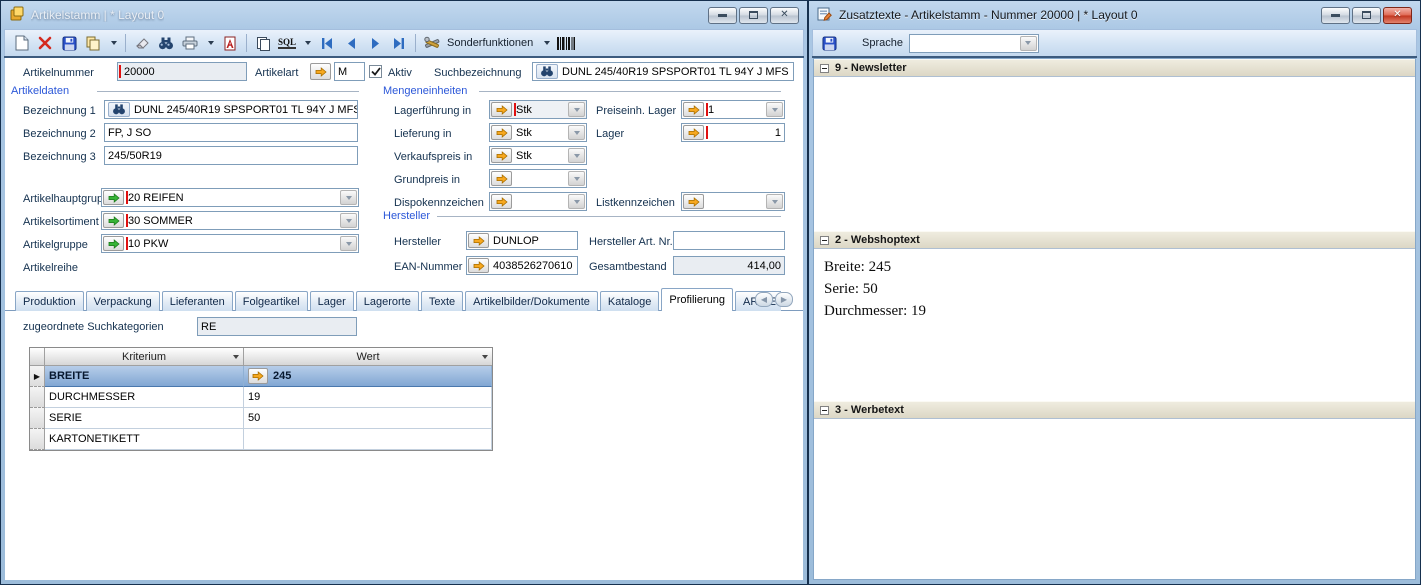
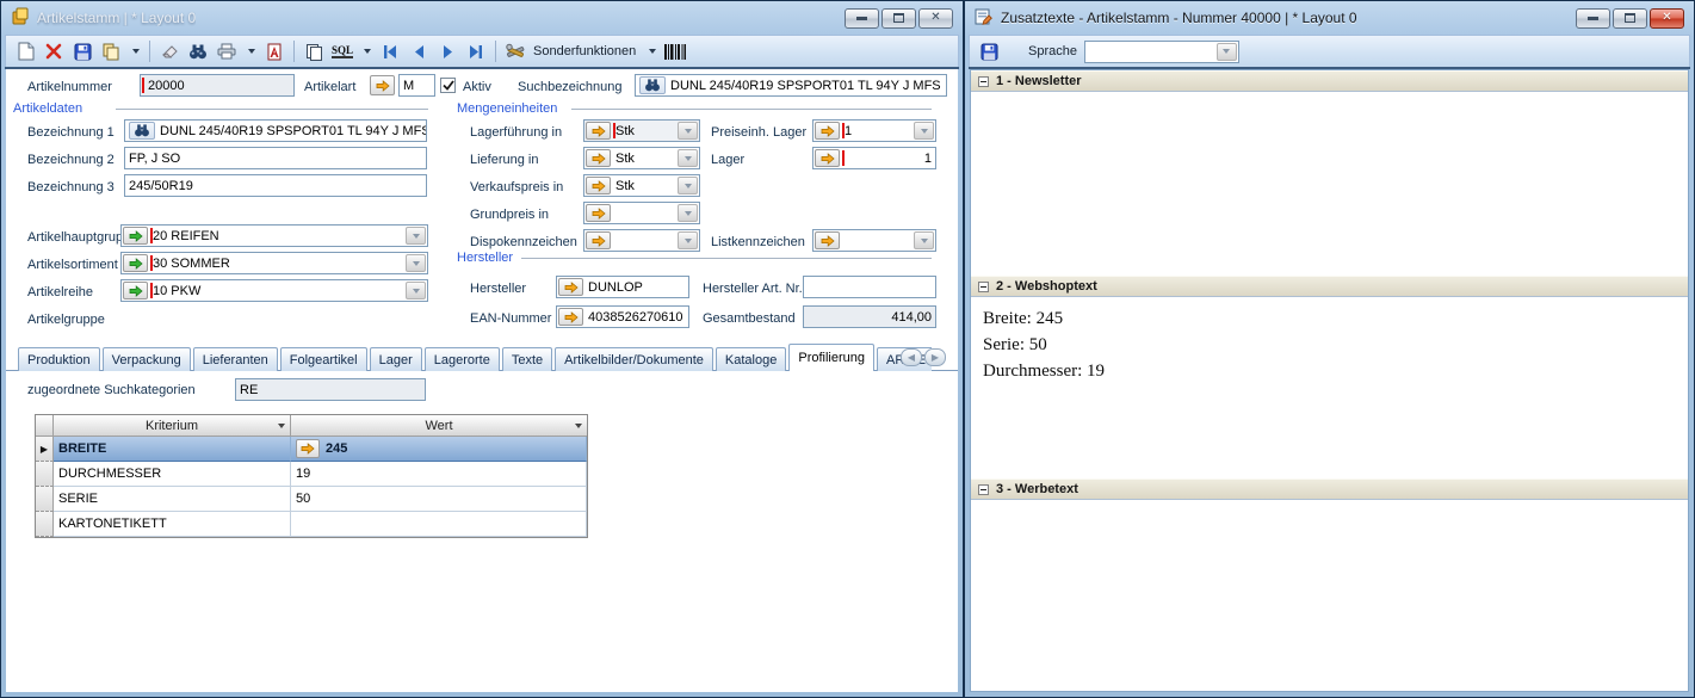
  Artikelstamm | * Layout 0
  ✕
  SQL
  Sonderfunktionen
  Artikelnummer
  20000
  Artikelart
  M
  Aktiv
  Suchbezeichnung
  DUNL 245/40R19 SPSPORT01 TL 94Y J MFS
  Artikeldaten
  Mengeneinheiten
  Bezeichnung 1
  DUNL 245/40R19 SPSPORT01 TL 94Y J MFS
  Bezeichnung 2
  FP, J SO
  Bezeichnung 3
  245/50R19
  Artikelhauptgru
  20 REIFEN
  Artikelsortiment
  30 SOMMER
- Artikelgruppe
+ Artikelreihe
  10 PKW
- Artikelreihe
+ Artikelgruppe
  Lagerführung in
  Stk
  Lieferung in
  Stk
  Verkaufspreis in
  Stk
  Grundpreis in
  Dispokennzeichen
  Preiseinh. Lager
  1
  Lager
  1
  Listkennzeichen
  Hersteller
  Hersteller
  DUNLOP
  Hersteller Art. Nr.
  EAN-Nummer
  4038526270610
  Gesamtbestand
  414,00
  Produktion
  Verpackung
  Lieferanten
  Folgeartikel
  Lager
  Lagerorte
  Texte
  Artikelbilder/Dokumente
  Kataloge
  Profilierung
  ◀
  ▶
  zugeordnete Suchkategorien
  RE
  Kriterium
  Wert
  ▶
  BREITE
  245
  DURCHMESSER
  19
  SERIE
  50
  KARTONETIKETT
- Zusatztexte - Artikelstamm - Nummer 20000 | * Layout 0
+ Zusatztexte - Artikelstamm - Nummer 40000 | * Layout 0
  ✕
  Sprache
- 9 - Newsletter
+ 1 - Newsletter
  2 - Webshoptext
  Breite: 245
  Serie: 50
  Durchmesser: 19
  3 - Werbetext
